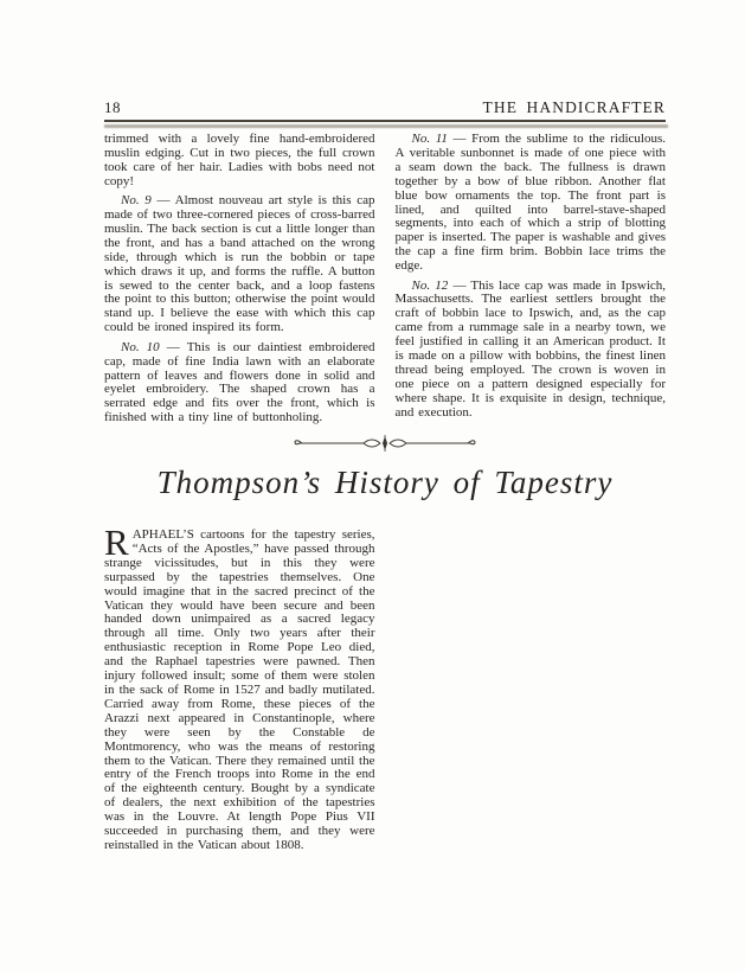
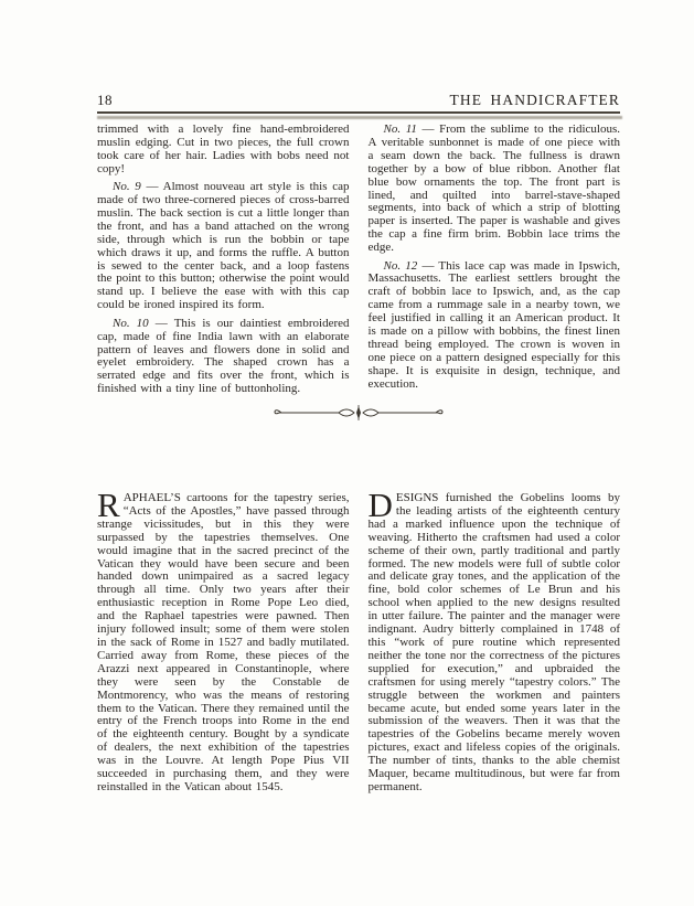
  18
  THE HANDICRAFTER
  trimmed with a lovely fine hand-embroidered muslin edging. Cut in two pieces, the full crown took care of her hair. Ladies with bobs need not copy!
- No. 9 — Almost nouveau art style is this cap made of two three-cornered pieces of cross-barred muslin. The back section is cut a little longer than the front, and has a band attached on the wrong side, through which is run the bobbin or tape which draws it up, and forms the ruffle. A button is sewed to the center back, and a loop fastens the point to this button; otherwise the point would stand up. I believe the ease with which this cap could be ironed inspired its form.
+ No. 9 — Almost nouveau art style is this cap made of two three-cornered pieces of cross-barred muslin. The back section is cut a little longer than the front, and has a band attached on the wrong side, through which is run the bobbin or tape which draws it up, and forms the ruffle. A button is sewed to the center back, and a loop fastens the point to this button; otherwise the point would stand up. I believe the ease with with this cap could be ironed inspired its form.
  No. 10 — This is our daintiest embroidered cap, made of fine India lawn with an elaborate pattern of leaves and flowers done in solid and eyelet embroidery. The shaped crown has a serrated edge and fits over the front, which is finished with a tiny line of buttonholing.
- No. 11 — From the sublime to the ridiculous. A veritable sunbonnet is made of one piece with a seam down the back. The fullness is drawn together by a bow of blue ribbon. Another flat blue bow ornaments the top. The front part is lined, and quilted into barrel-stave-shaped segments, into each of which a strip of blotting paper is inserted. The paper is washable and gives the cap a fine firm brim. Bobbin lace trims the edge.
+ No. 11 — From the sublime to the ridiculous. A veritable sunbonnet is made of one piece with a seam down the back. The fullness is drawn together by a bow of blue ribbon. Another flat blue bow ornaments the top. The front part is lined, and quilted into barrel-stave-shaped segments, into back of which a strip of blotting paper is inserted. The paper is washable and gives the cap a fine firm brim. Bobbin lace trims the edge.
- No. 12 — This lace cap was made in Ipswich, Massachusetts. The earliest settlers brought the craft of bobbin lace to Ipswich, and, as the cap came from a rummage sale in a nearby town, we feel justified in calling it an American product. It is made on a pillow with bobbins, the finest linen thread being employed. The crown is woven in one piece on a pattern designed especially for where shape. It is exquisite in design, technique, and execution.
+ No. 12 — This lace cap was made in Ipswich, Massachusetts. The earliest settlers brought the craft of bobbin lace to Ipswich, and, as the cap came from a rummage sale in a nearby town, we feel justified in calling it an American product. It is made on a pillow with bobbins, the finest linen thread being employed. The crown is woven in one piece on a pattern designed especially for this shape. It is exquisite in design, technique, and execution.
- Thompson’s History of Tapestry
  R
- APHAEL’S cartoons for the tapestry series, “Acts of the Apostles,” have passed through strange vicissitudes, but in this they were surpassed by the tapestries themselves. One would imagine that in the sacred precinct of the Vatican they would have been secure and been handed down unimpaired as a sacred legacy through all time. Only two years after their enthusiastic reception in Rome Pope Leo died, and the Raphael tapestries were pawned. Then injury followed insult; some of them were stolen in the sack of Rome in 1527 and badly mutilated. Carried away from Rome, these pieces of the Arazzi next appeared in Constantinople, where they were seen by the Constable de Montmorency, who was the means of restoring them to the Vatican. There they remained until the entry of the French troops into Rome in the end of the eighteenth century. Bought by a syndicate of dealers, the next exhibition of the tapestries was in the Louvre. At length Pope Pius VII succeeded in purchasing them, and they were reinstalled in the Vatican about 1808.
+ APHAEL’S cartoons for the tapestry series, “Acts of the Apostles,” have passed through strange vicissitudes, but in this they were surpassed by the tapestries themselves. One would imagine that in the sacred precinct of the Vatican they would have been secure and been handed down unimpaired as a sacred legacy through all time. Only two years after their enthusiastic reception in Rome Pope Leo died, and the Raphael tapestries were pawned. Then injury followed insult; some of them were stolen in the sack of Rome in 1527 and badly mutilated. Carried away from Rome, these pieces of the Arazzi next appeared in Constantinople, where they were seen by the Constable de Montmorency, who was the means of restoring them to the Vatican. There they remained until the entry of the French troops into Rome in the end of the eighteenth century. Bought by a syndicate of dealers, the next exhibition of the tapestries was in the Louvre. At length Pope Pius VII succeeded in purchasing them, and they were reinstalled in the Vatican about 1545.
+ D
+ ESIGNS furnished the Gobelins looms by the leading artists of the eighteenth century had a marked influence upon the technique of weaving. Hitherto the craftsmen had used a color scheme of their own, partly traditional and partly formed. The new models were full of subtle color and delicate gray tones, and the application of the fine, bold color schemes of Le Brun and his school when applied to the new designs resulted in utter failure. The painter and the manager were indignant. Audry bitterly complained in 1748 of this “work of pure routine which represented neither the tone nor the correctness of the pictures supplied for execution,” and upbraided the craftsmen for using merely “tapestry colors.” The struggle between the workmen and painters became acute, but ended some years later in the submission of the weavers. Then it was that the tapestries of the Gobelins became merely woven pictures, exact and lifeless copies of the originals. The number of tints, thanks to the able chemist Maquer, became multitudinous, but were far from permanent.
